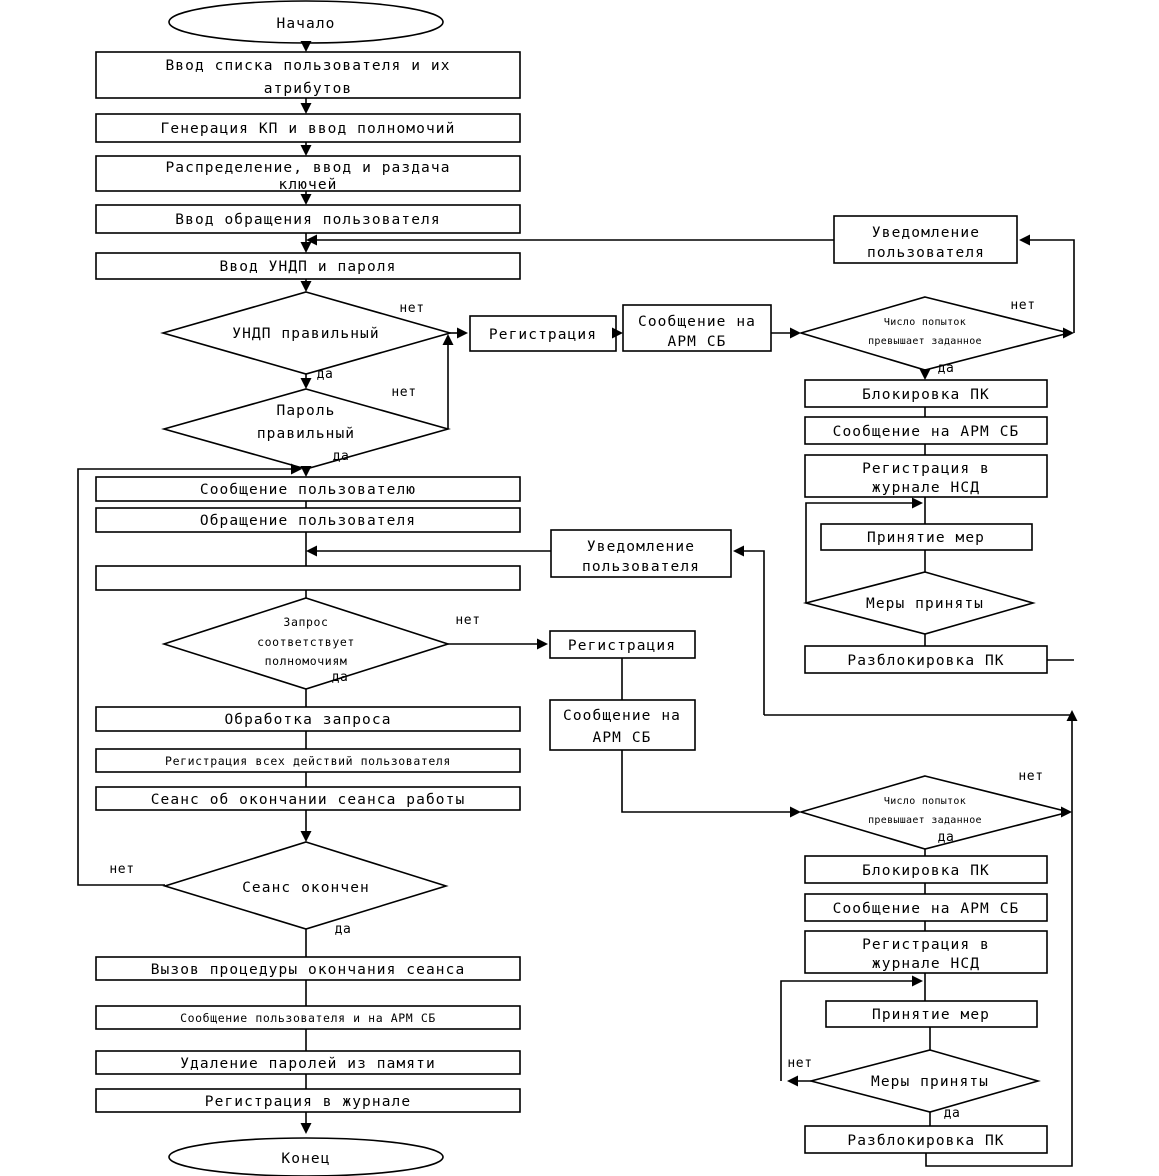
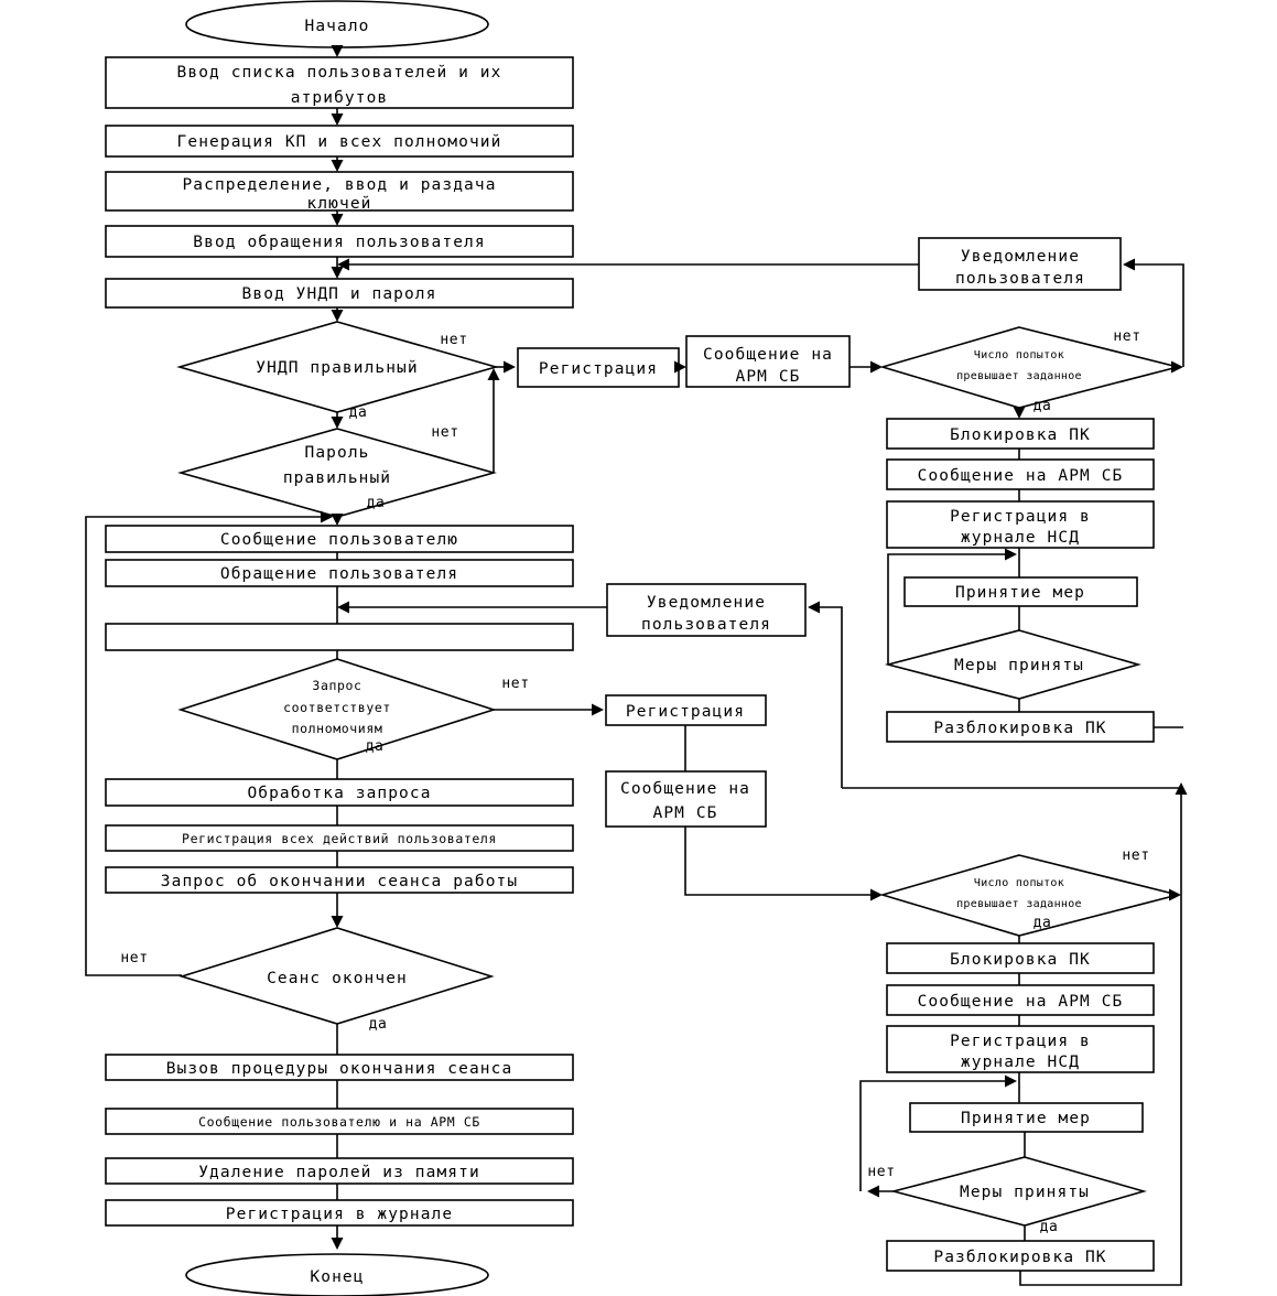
  Начало
- Ввод списка пользователя и их
+ Ввод списка пользователей и их
  атрибутов
- Генерация КП и ввод полномочий
+ Генерация КП и всех полномочий
  Распределение, ввод и раздача
  ключей
  Ввод обращения пользователя
  Ввод УНДП и пароля
  УНДП правильный
  нет
  да
  Пароль
  правильный
  нет
  да
  Сообщение пользователю
  Обращение пользователя
  Запрос
  соответствует
  полномочиям
  нет
  да
  Обработка запроса
  Регистрация всех действий пользователя
- Сеанс об окончании сеанса работы
+ Запрос об окончании сеанса работы
  Сеанс окончен
  нет
  да
  Вызов процедуры окончания сеанса
- Сообщение пользователя и на АРМ СБ
+ Сообщение пользователю и на АРМ СБ
  Удаление паролей из памяти
  Регистрация в журнале
  Конец
  Регистрация
  Сообщение на
  АРМ СБ
  Число попыток
  превышает заданное
  нет
  да
  Уведомление
  пользователя
  Блокировка ПК
  Сообщение на АРМ СБ
  Регистрация в
  журнале НСД
  Принятие мер
  Меры приняты
  Разблокировка ПК
  Уведомление
  пользователя
  Регистрация
  Сообщение на
  АРМ СБ
  Число попыток
  превышает заданное
  нет
  да
  Блокировка ПК
  Сообщение на АРМ СБ
  Регистрация в
  журнале НСД
  нет
  Принятие мер
  Меры приняты
  да
  Разблокировка ПК
